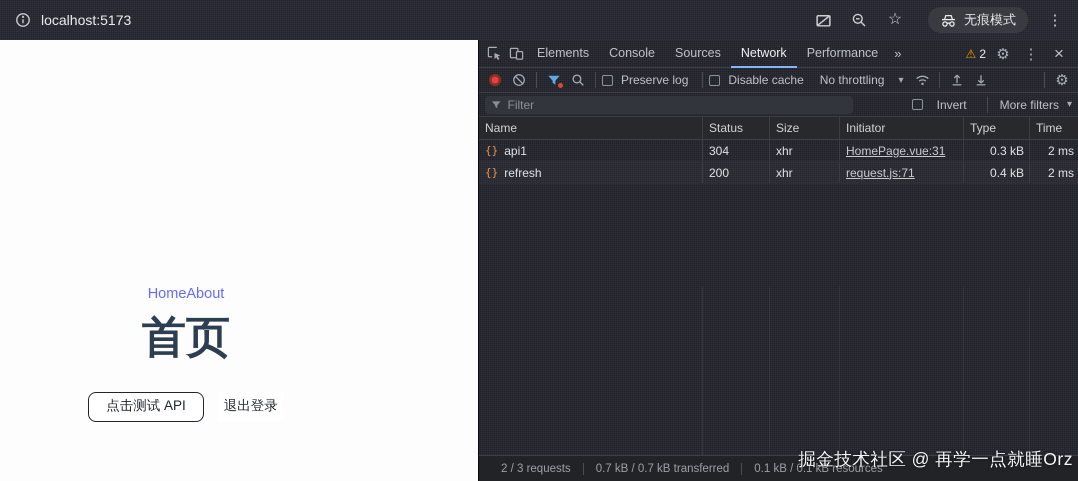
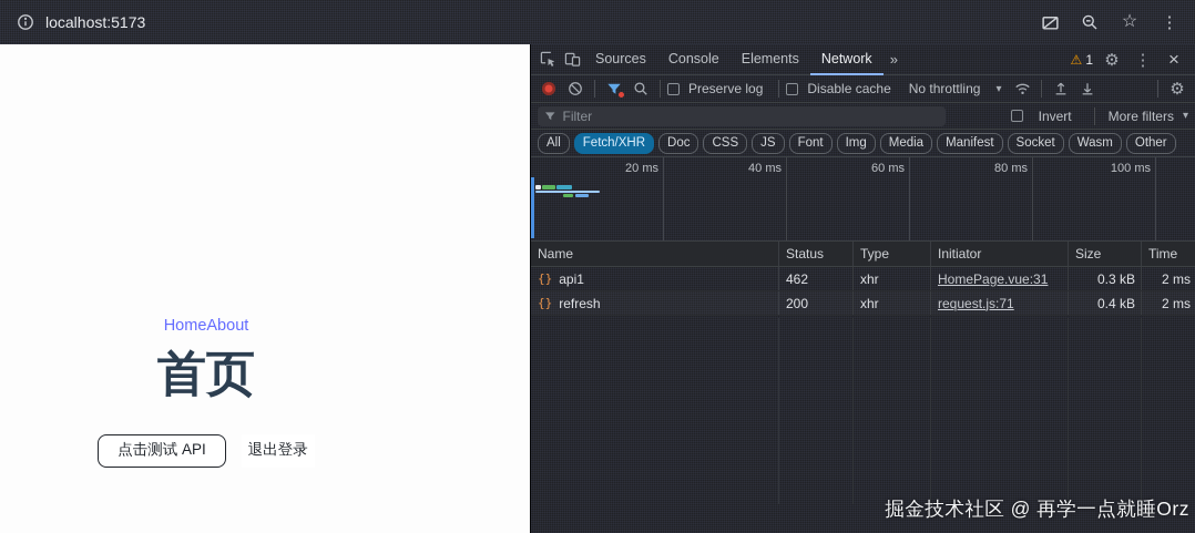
  localhost:5173
  ☆
- 无痕模式
  ⋮
  HomeAbout
  首页
  点击测试 API
  退出登录
- Elements
+ Sources
  Console
- Sources
+ Elements
  Network
- Performance
  »
  ⚠
- 2
+ 1
  ⚙
  ⋮
  ×
  Preserve log
  Disable cache
  No throttling
  ▾
  ⚙
  Filter
  Invert
  More filters
  ▾
+ All
+ Fetch/XHR
+ Doc
+ CSS
+ JS
+ Font
+ Img
+ Media
+ Manifest
+ Socket
+ Wasm
+ Other
+ 20 ms
+ 40 ms
+ 60 ms
+ 80 ms
+ 100 ms
  Name
  Status
- Size
+ Type
  Initiator
- Type
+ Size
  Time
  {}
  api1
- 304
+ 462
  xhr
  HomePage.vue:31
  0.3 kB
  2 ms
  {}
  refresh
  200
  xhr
  request.js:71
  0.4 kB
  2 ms
- 2 / 3 requests
- 0.7 kB / 0.7 kB transferred
- 0.1 kB / 0.1 kB resources
  掘金技术社区 @ 再学一点就睡Orz
